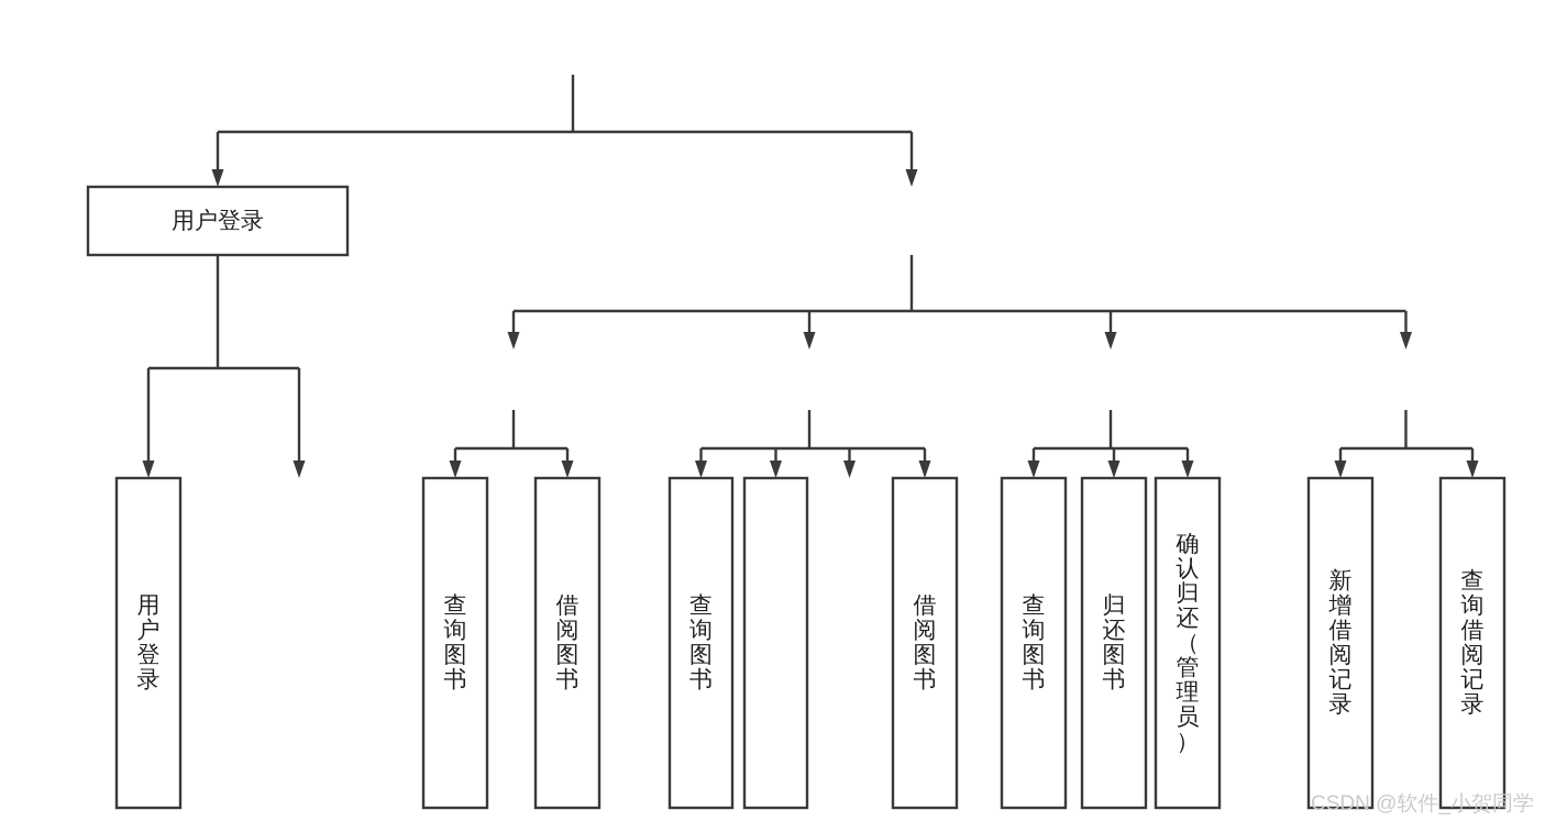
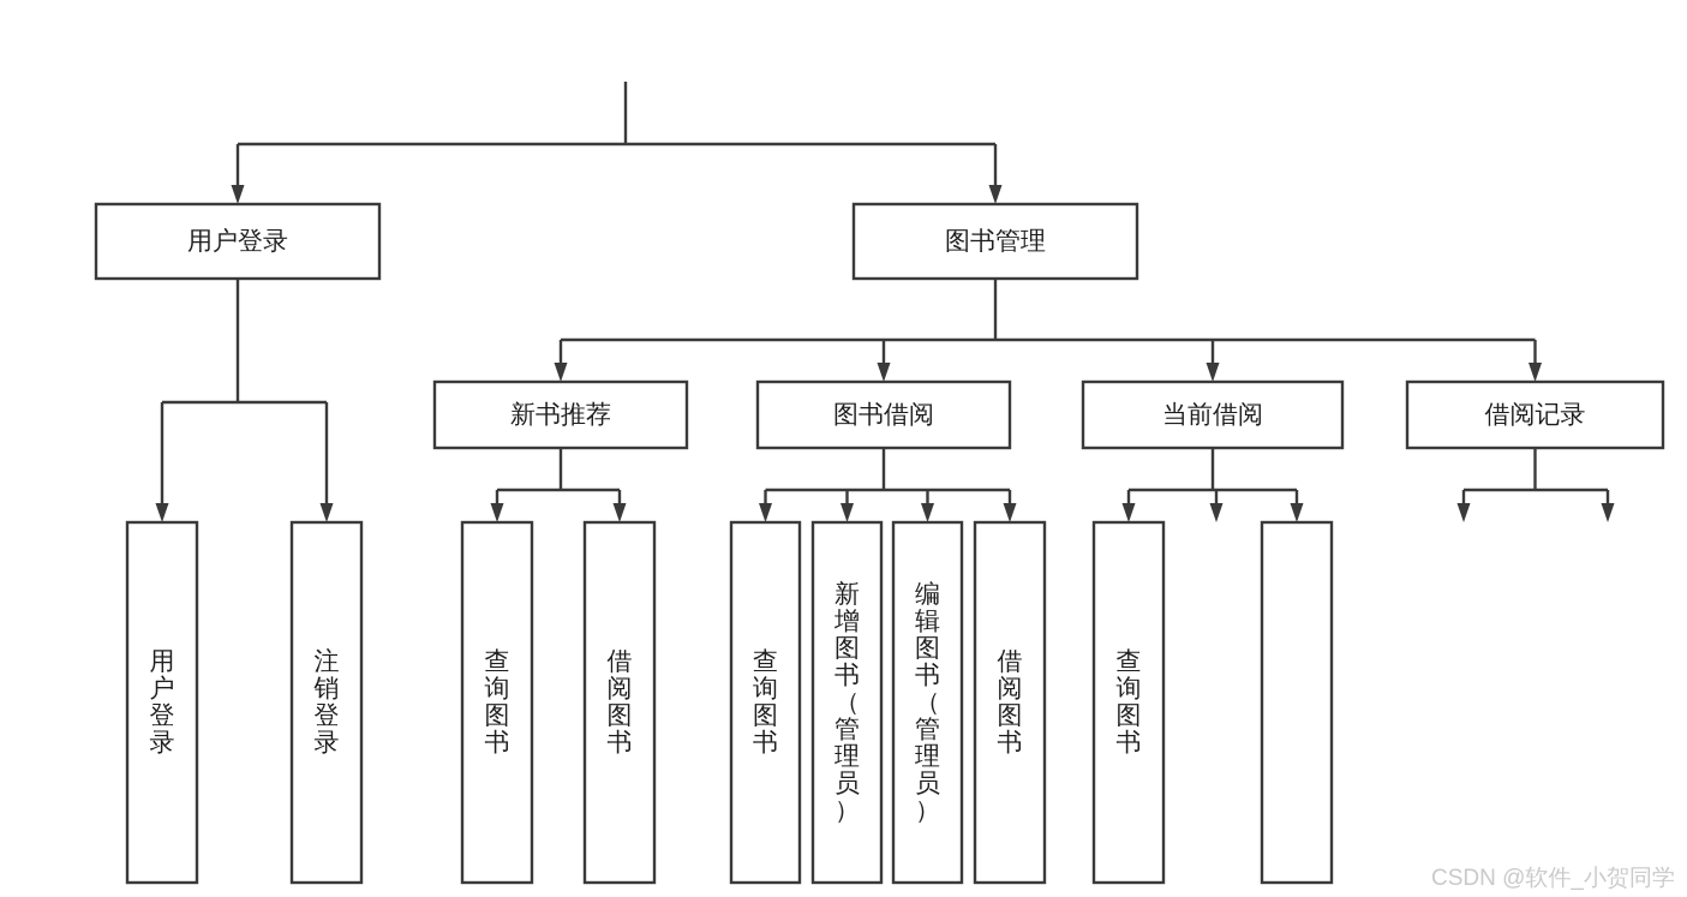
  用户登录
+ 图书管理
+ 新书推荐
+ 图书借阅
+ 当前借阅
+ 借阅记录
  用户登录
+ 注销登录
  查询图书
  借阅图书
  查询图书
+ 新增图书（管理员）
+ 编辑图书（管理员）
  借阅图书
  查询图书
- 归还图书
- 确认归还（管理员）
- 新增借阅记录
- 查询借阅记录
  CSDN @软件_小贺同学
